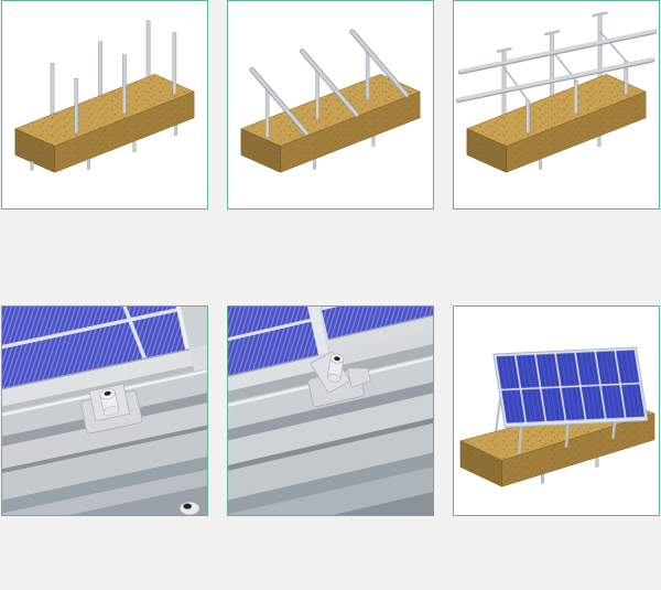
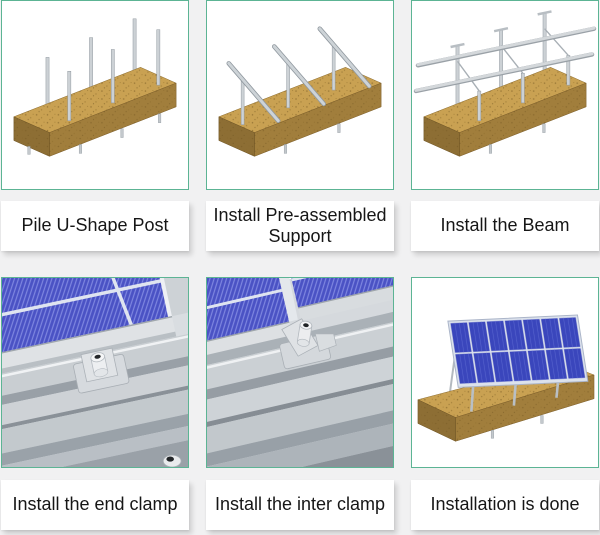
+ Pile U-Shape Post
+ Install Pre-assembled Support
+ Install the Beam
+ Install the end clamp
+ Install the inter clamp
+ Installation is done
